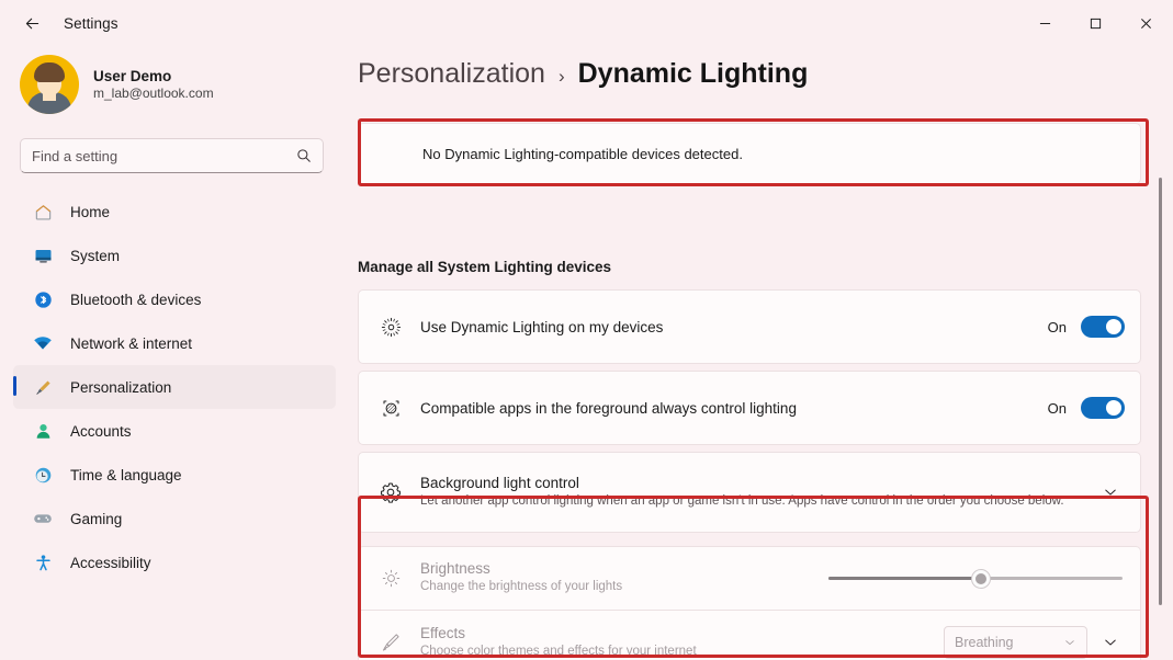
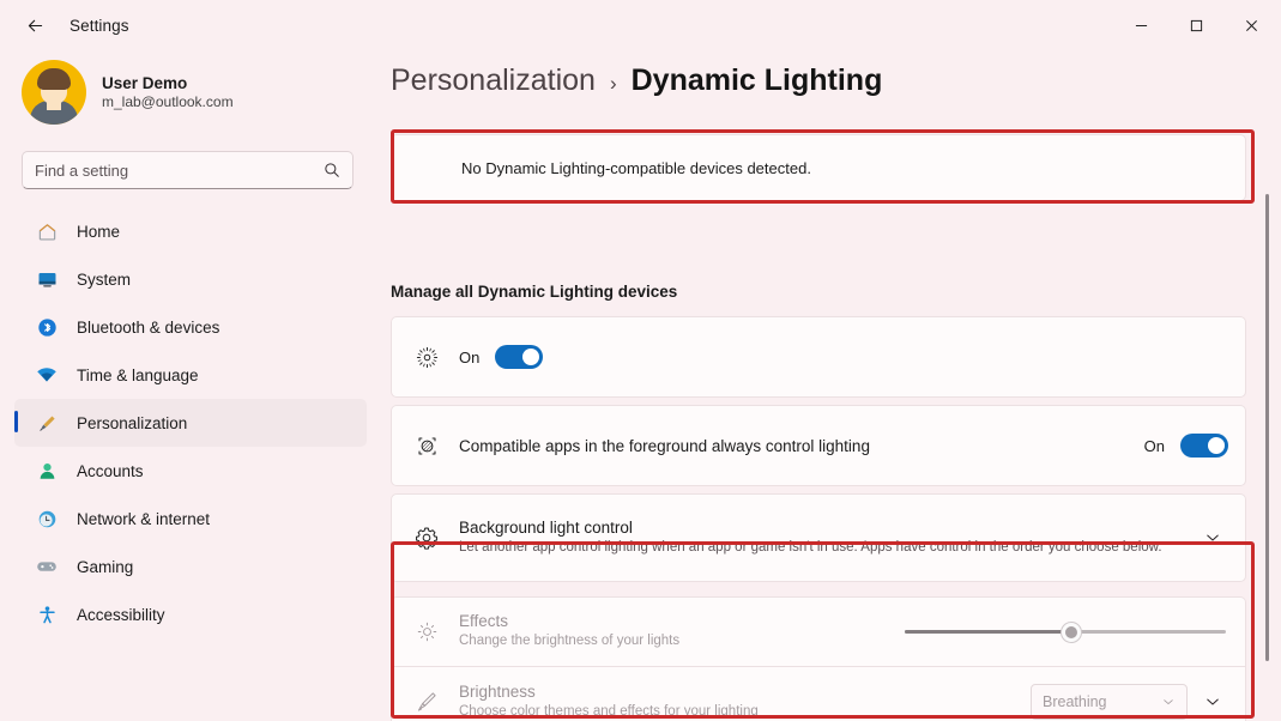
  Settings
  User Demo
  m_lab@outlook.com
  Find a setting
  Home
  System
  Bluetooth & devices
- Network & internet
+ Time & language
  Personalization
  Accounts
- Time & language
+ Network & internet
  Gaming
  Accessibility
  Personalization
  ›
  Dynamic Lighting
  No Dynamic Lighting-compatible devices detected.
- Manage all System Lighting devices
+ Manage all Dynamic Lighting devices
- Use Dynamic Lighting on my devices
  On
  Compatible apps in the foreground always control lighting
  On
  Background light control
  Let another app control lighting when an app or game isn't in use. Apps have control in the order you choose below.
- Brightness
+ Effects
  Change the brightness of your lights
- Effects
+ Brightness
- Choose color themes and effects for your internet
+ Choose color themes and effects for your lighting
  Breathing
